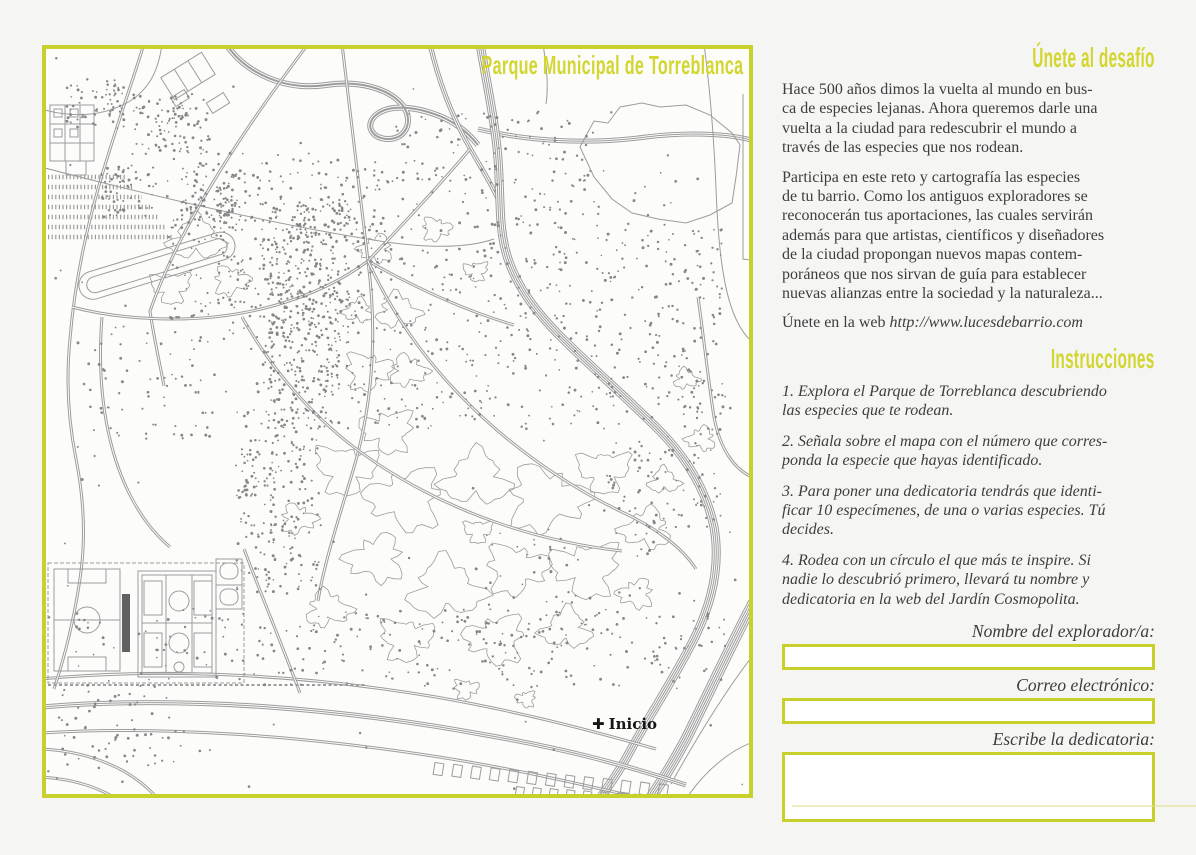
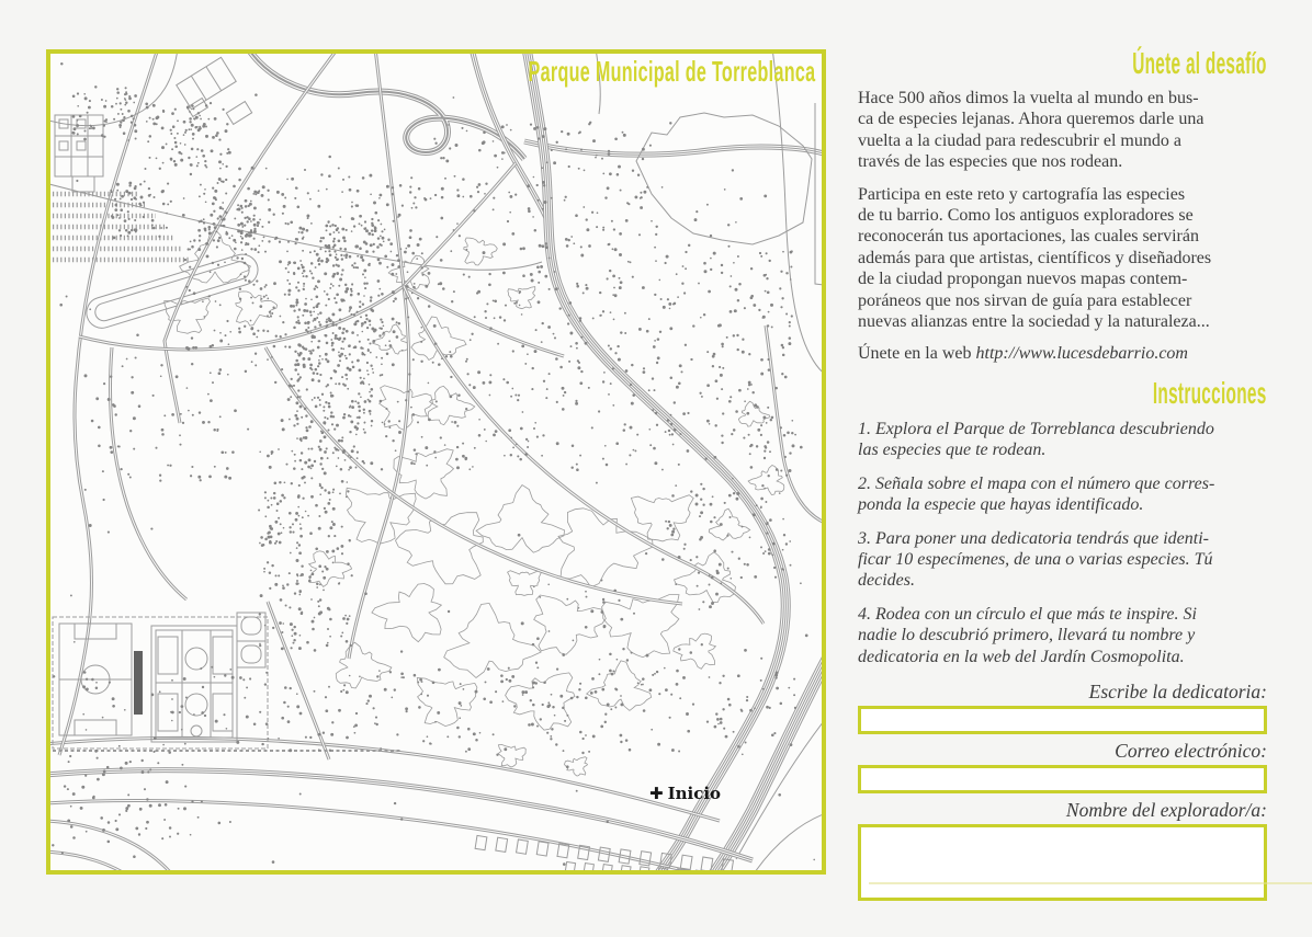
  Parque Municipal de Torreblanca
  ✚
  Inicio
  Únete al desafío
  Hace 500 años dimos la vuelta al mundo en bus-
  ca de especies lejanas. Ahora queremos darle una
  vuelta a la ciudad para redescubrir el mundo a
  través de las especies que nos rodean.
  Participa en este reto y cartografía las especies
  de tu barrio. Como los antiguos exploradores se
  reconocerán tus aportaciones, las cuales servirán
  además para que artistas, científicos y diseñadores
  de la ciudad propongan nuevos mapas contem-
  poráneos que nos sirvan de guía para establecer
  nuevas alianzas entre la sociedad y la naturaleza...
  Únete en la web http://www.lucesdebarrio.com
  Instrucciones
  1. Explora el Parque de Torreblanca descubriendo
  las especies que te rodean.
  2. Señala sobre el mapa con el número que corres-
  ponda la especie que hayas identificado.
  3. Para poner una dedicatoria tendrás que identi-
  ficar 10 especímenes, de una o varias especies. Tú
  decides.
  4. Rodea con un círculo el que más te inspire. Si
  nadie lo descubrió primero, llevará tu nombre y
  dedicatoria en la web del Jardín Cosmopolita.
- Nombre del explorador/a:
+ Escribe la dedicatoria:
  Correo electrónico:
- Escribe la dedicatoria:
+ Nombre del explorador/a:
